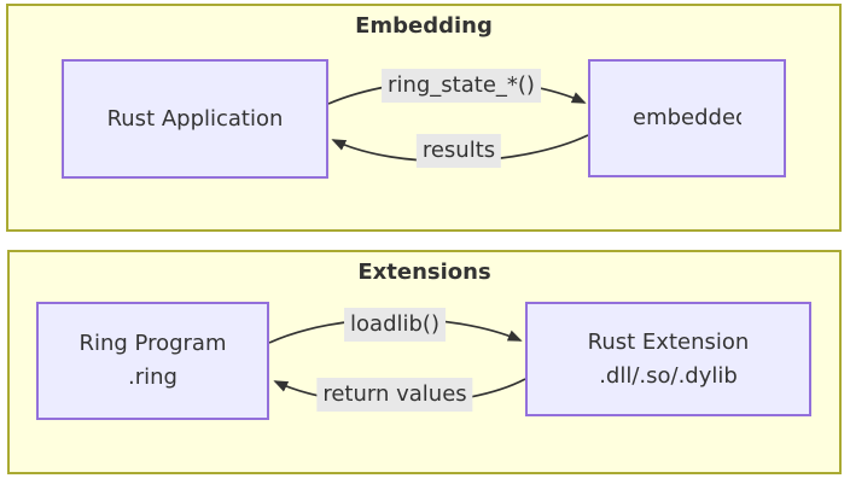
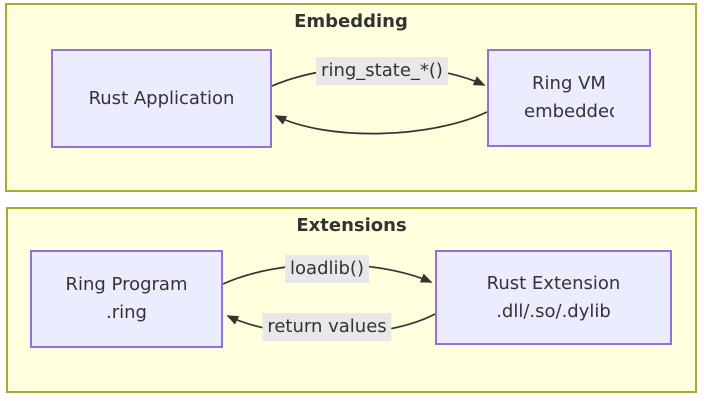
  Embedding
  Extensions
  Rust Application
+ Ring VM
  embedde
  Ring Program
  .ring
  Rust Extension
  .dll/.so/.dylib
  ring_state_*()
- results
  loadlib()
  return values
